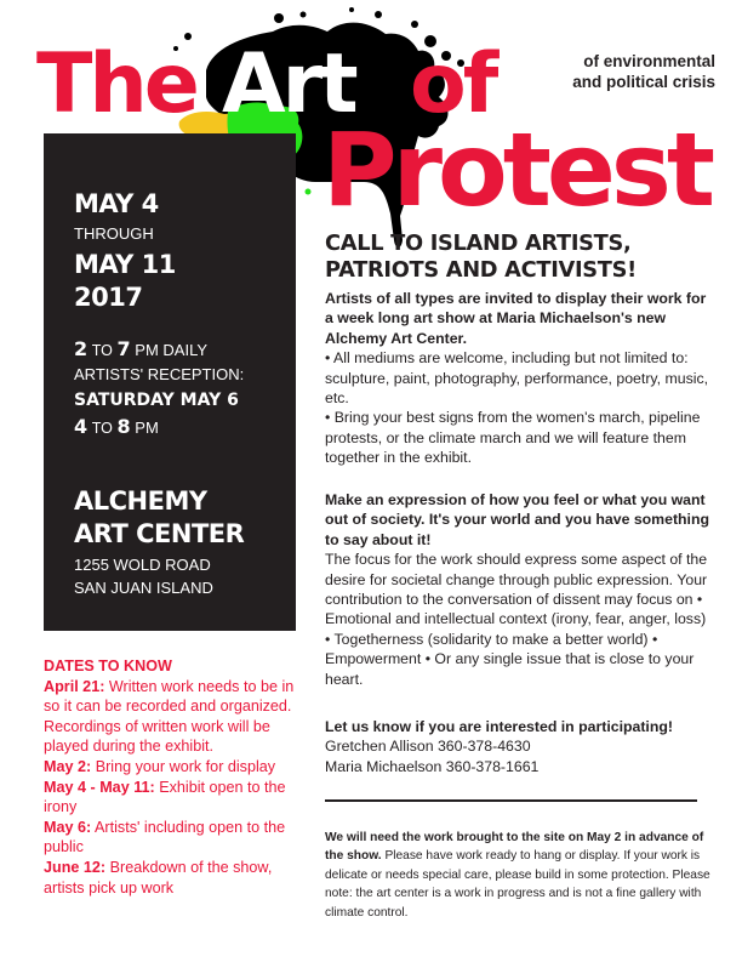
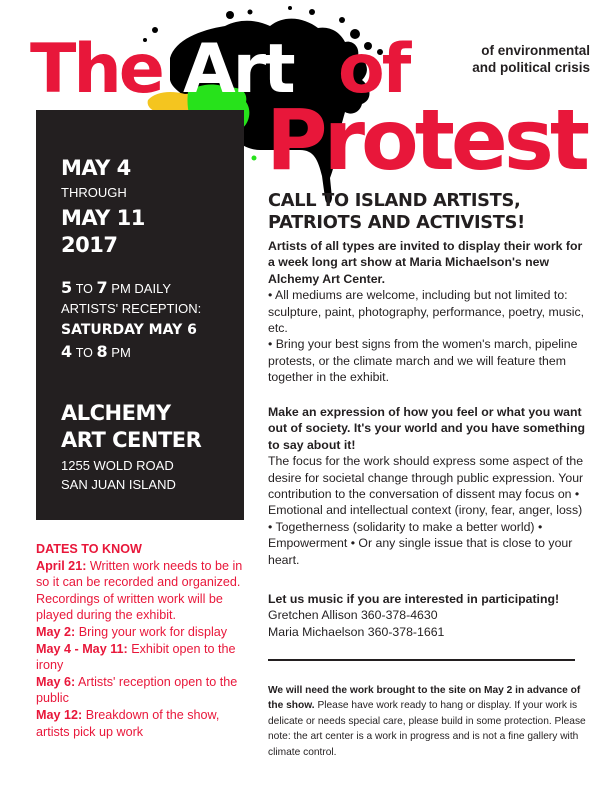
  The
  Art
  of
  Protest
  of environmental
  and political crisis
  MAY 4
  THROUGH
  MAY 11
  2017
- 2 TO 7 PM DAILY
+ 5 TO 7 PM DAILY
  ARTISTS' RECEPTION:
  SATURDAY MAY 6
  4 TO 8 PM
  ALCHEMY
  ART CENTER
  1255 WOLD ROAD
  SAN JUAN ISLAND
  DATES TO KNOW
  April 21: Written work needs to be in so it can be recorded and organized. Recordings of written work will be played during the exhibit.
  May 2: Bring your work for display
  May 4 - May 11: Exhibit open to the irony
- May 6: Artists' including open to the public
+ May 6: Artists' reception open to the public
- June 12: Breakdown of the show, artists pick up work
+ May 12: Breakdown of the show, artists pick up work
  CALL TO ISLAND ARTISTS,
  PATRIOTS AND ACTIVISTS!
  Artists of all types are invited to display their work for a week long art show at Maria Michaelson's new Alchemy Art Center.
  • All mediums are welcome, including but not limited to: sculpture, paint, photography, performance, poetry, music, etc.
  • Bring your best signs from the women's march, pipeline protests, or the climate march and we will feature them together in the exhibit.
  Make an expression of how you feel or what you want out of society. It's your world and you have something to say about it!
  The focus for the work should express some aspect of the desire for societal change through public expression. Your contribution to the conversation of dissent may focus on • Emotional and intellectual context (irony, fear, anger, loss) • Togetherness (solidarity to make a better world) • Empowerment • Or any single issue that is close to your heart.
- Let us know if you are interested in participating!
+ Let us music if you are interested in participating!
  Gretchen Allison 360-378-4630
  Maria Michaelson 360-378-1661
  We will need the work brought to the site on May 2 in advance of the show. Please have work ready to hang or display. If your work is delicate or needs special care, please build in some protection. Please note: the art center is a work in progress and is not a fine gallery with climate control.
